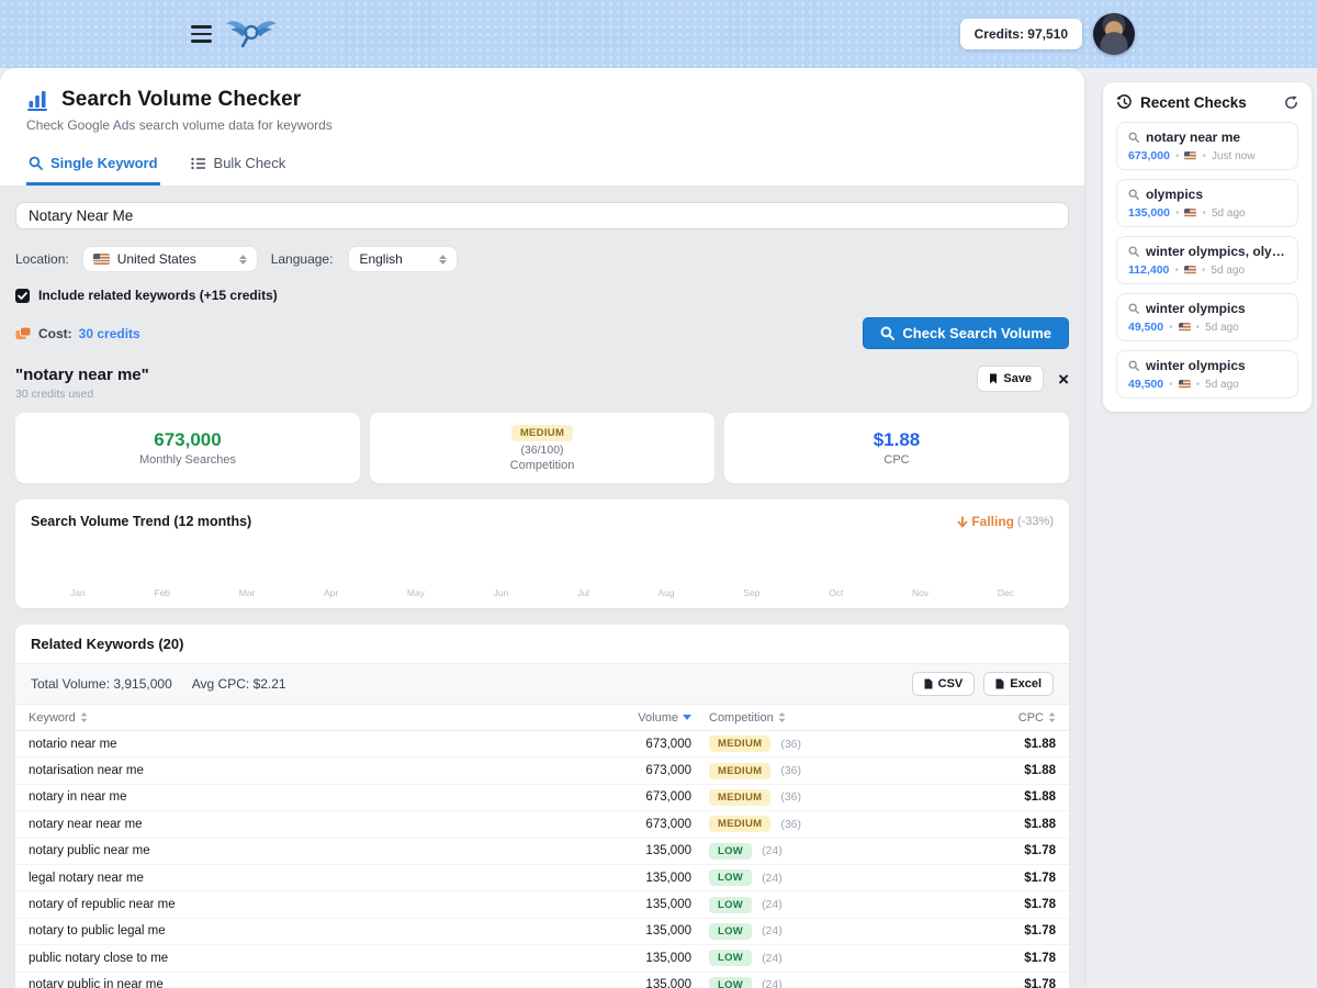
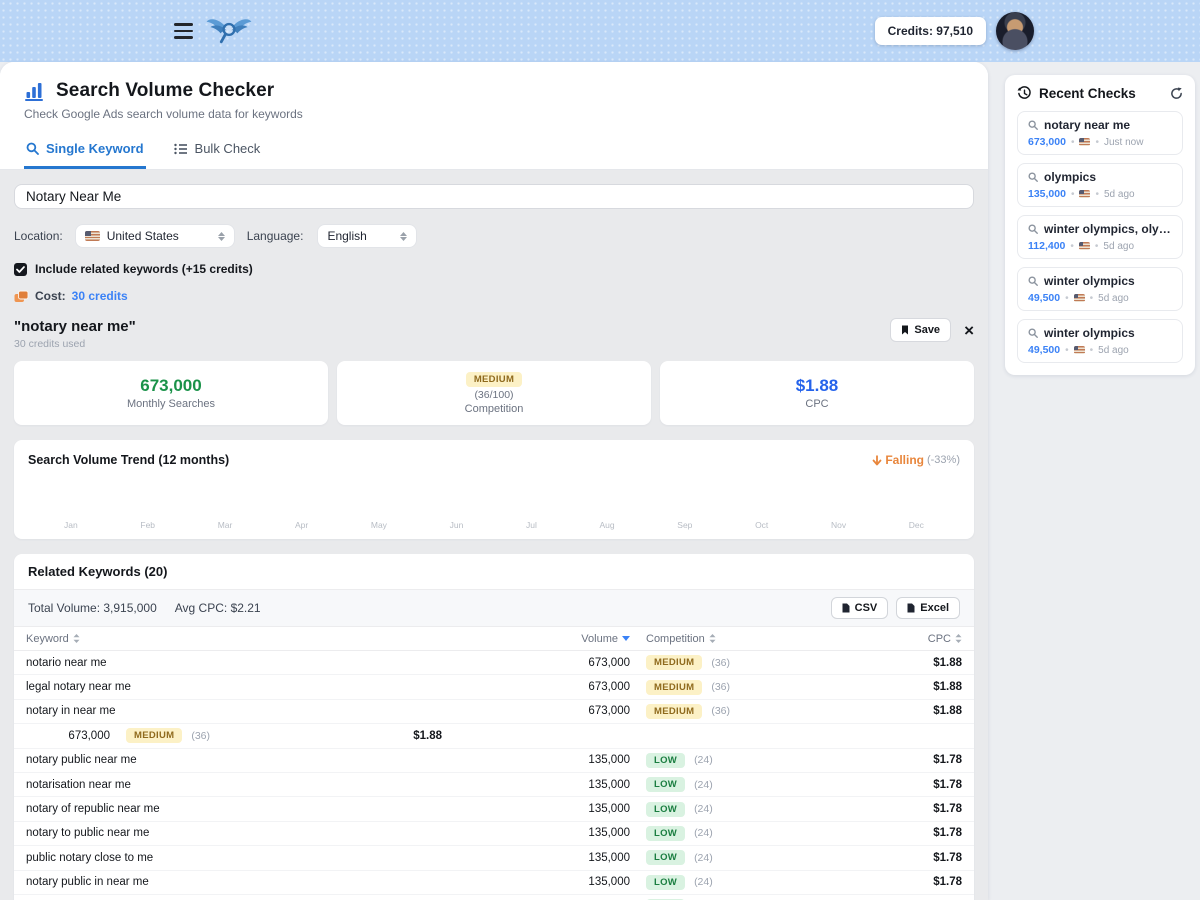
  Credits: 97,510
  Search Volume Checker
  Check Google Ads search volume data for keywords
  Single Keyword
  Bulk Check
  Notary Near Me
  Location:
  United States
  Language:
  English
  Include related keywords (+15 credits)
  Cost:
  30 credits
- Check Search Volume
  "notary near me"
  30 credits used
  Save
  ×
  673,000
  Monthly Searches
  MEDIUM
  (36/100)
  Competition
  $1.88
  CPC
  Search Volume Trend (12 months)
  Falling
  (-33%)
  Jan
  Feb
  Mar
  Apr
  May
  Jun
  Jul
  Aug
  Sep
  Oct
  Nov
  Dec
  Related Keywords (20)
  Total Volume: 3,915,000
  Avg CPC: $2.21
  CSV
  Excel
  Keyword
  Volume
  Competition
  CPC
  notario near me
  673,000
  MEDIUM
  (36)
  $1.88
- notarisation near me
+ legal notary near me
  673,000
  MEDIUM
  (36)
  $1.88
  notary in near me
  673,000
  MEDIUM
  (36)
  $1.88
- notary near near me
  673,000
  MEDIUM
  (36)
  $1.88
  notary public near me
  135,000
  LOW
  (24)
  $1.78
- legal notary near me
+ notarisation near me
  135,000
  LOW
  (24)
  $1.78
  notary of republic near me
  135,000
  LOW
  (24)
  $1.78
- notary to public legal me
+ notary to public near me
  135,000
  LOW
  (24)
  $1.78
  public notary close to me
  135,000
  LOW
  (24)
  $1.78
  notary public in near me
  135,000
  LOW
  (24)
  $1.78
  Recent Checks
  notary near me
  673,000
  •
  •
  Just now
  olympics
  135,000
  •
  •
  5d ago
  winter olympics, olym
  112,400
  •
  •
  5d ago
  winter olympics
  49,500
  •
  •
  5d ago
  winter olympics
  49,500
  •
  •
  5d ago
